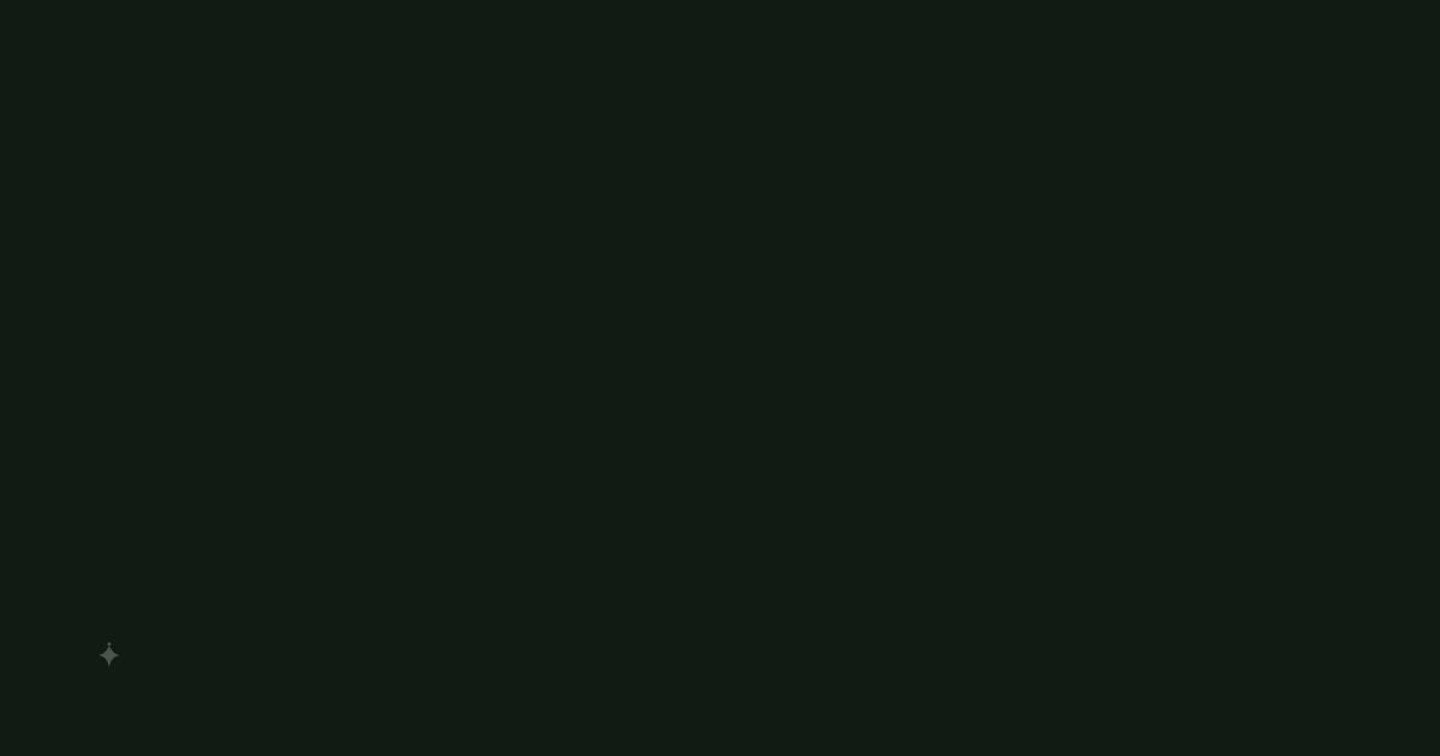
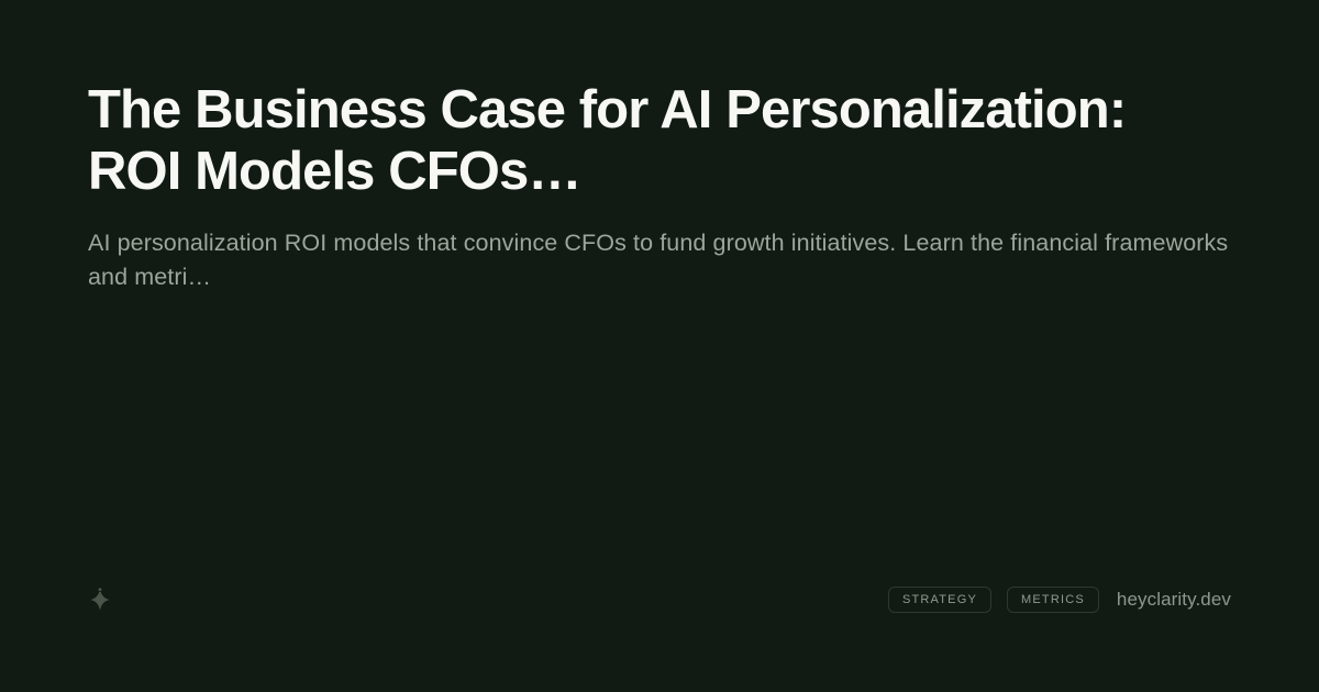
+ The Business Case for AI Personalization: ROI Models CFOs…
+ AI personalization ROI models that convince CFOs to fund growth initiatives. Learn the financial frameworks and metri…
+ STRATEGY
+ METRICS
+ heyclarity.dev
